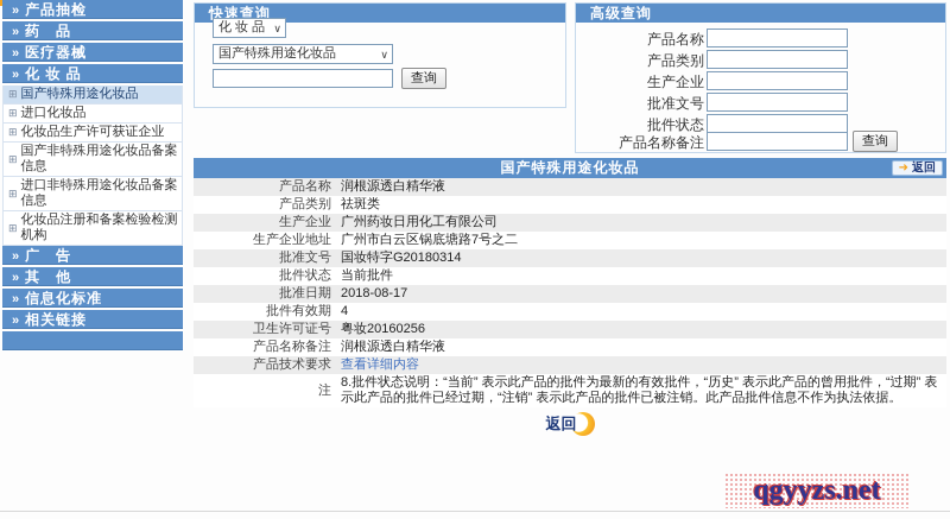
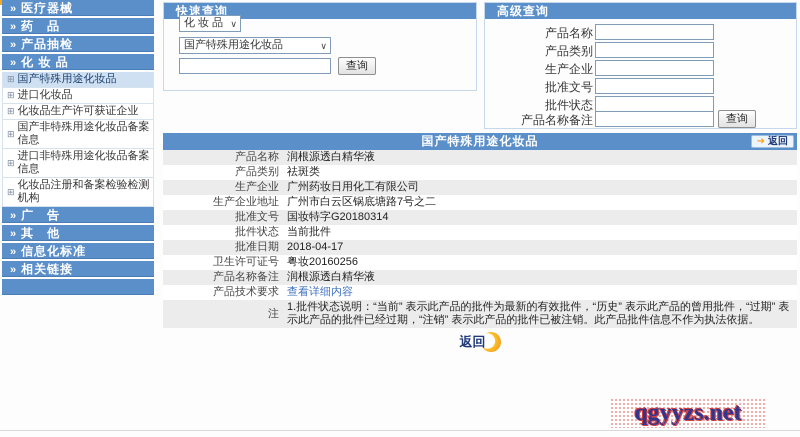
- » 产品抽检
+ » 医疗器械
  » 药 品
- » 医疗器械
+ » 产品抽检
  » 化 妆 品
  ⊞
  国产特殊用途化妆品
  ⊞
  进口化妆品
  ⊞
  化妆品生产许可获证企业
  ⊞
  国产非特殊用途化妆品备案信息
  ⊞
  进口非特殊用途化妆品备案信息
  ⊞
  化妆品注册和备案检验检测机构
  » 广 告
  » 其 他
  » 信息化标准
  » 相关链接
  快速查询
  化 妆 品
  ∨
  国产特殊用途化妆品
  ∨
  查询
  高级查询
  产品名称
  产品类别
  生产企业
  批准文号
  批件状态
  产品名称备注
  查询
  国产特殊用途化妆品
  ➜
  返回
  产品名称
  润根源透白精华液
  产品类别
  祛斑类
  生产企业
  广州药妆日用化工有限公司
  生产企业地址
  广州市白云区锅底塘路7号之二
  批准文号
  国妆特字G20180314
  批件状态
  当前批件
  批准日期
- 2018-08-17
+ 2018-04-17
- 批件有效期
- 4
  卫生许可证号
  粤妆20160256
  产品名称备注
  润根源透白精华液
  产品技术要求
  查看详细内容
  注
- 8.批件状态说明：“当前” 表示此产品的批件为最新的有效批件，“历史” 表示此产品的曾用批件，“过期” 表示此产品的批件已经过期，“注销” 表示此产品的批件已被注销。此产品批件信息不作为执法依据。
+ 1.批件状态说明：“当前” 表示此产品的批件为最新的有效批件，“历史” 表示此产品的曾用批件，“过期” 表示此产品的批件已经过期，“注销” 表示此产品的批件已被注销。此产品批件信息不作为执法依据。
  返回
  qgyyzs.net
